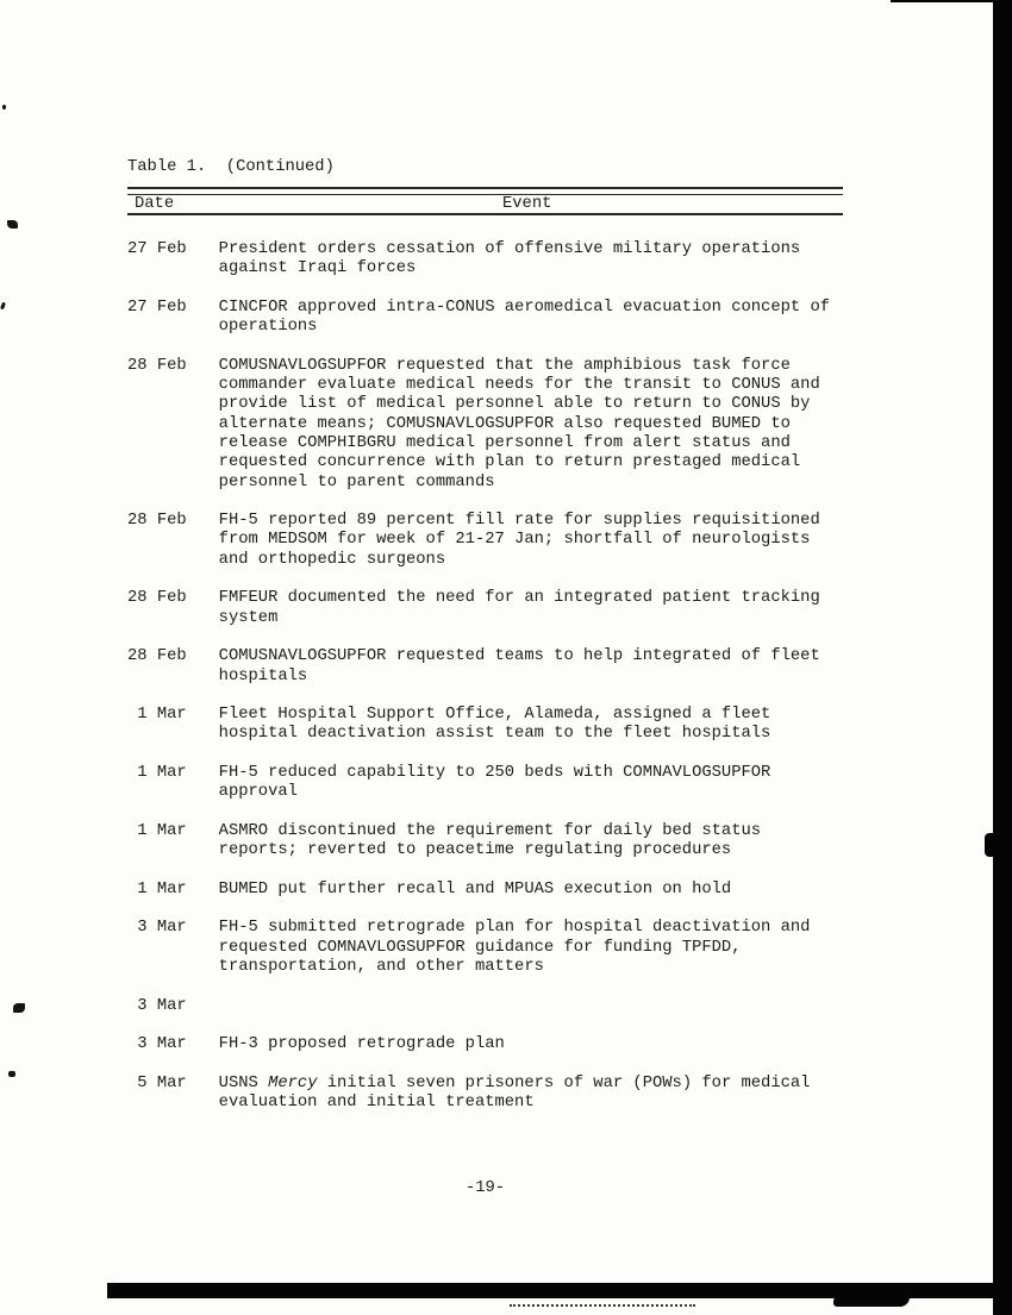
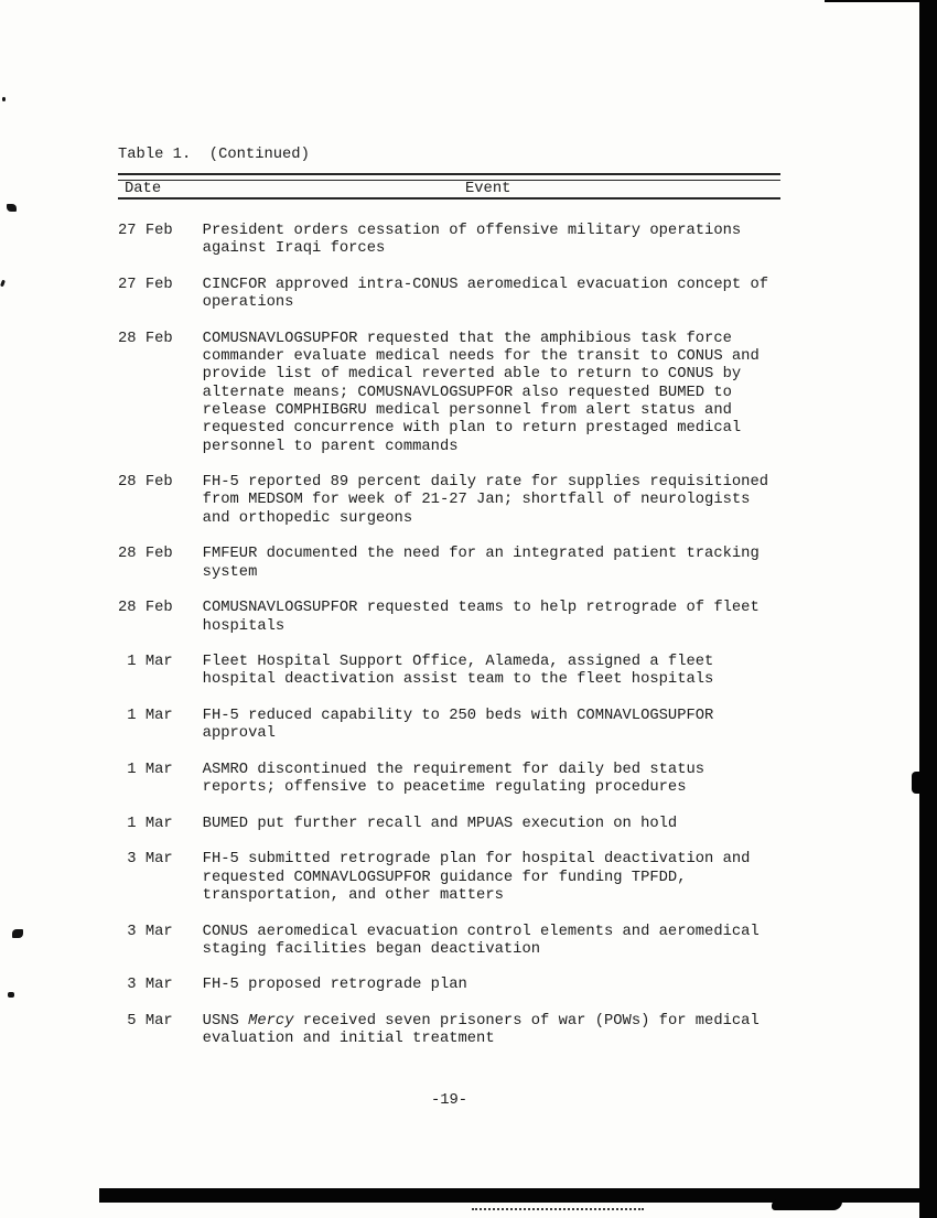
  Table 1. (Continued)
  Date
  Event
  27 Feb
  President orders cessation of offensive military operations against Iraqi forces
  27 Feb
  CINCFOR approved intra-CONUS aeromedical evacuation concept of operations
  28 Feb
- COMUSNAVLOGSUPFOR requested that the amphibious task force commander evaluate medical needs for the transit to CONUS and provide list of medical personnel able to return to CONUS by alternate means; COMUSNAVLOGSUPFOR also requested BUMED to release COMPHIBGRU medical personnel from alert status and requested concurrence with plan to return prestaged medical personnel to parent commands
+ COMUSNAVLOGSUPFOR requested that the amphibious task force commander evaluate medical needs for the transit to CONUS and provide list of medical reverted able to return to CONUS by alternate means; COMUSNAVLOGSUPFOR also requested BUMED to release COMPHIBGRU medical personnel from alert status and requested concurrence with plan to return prestaged medical personnel to parent commands
  28 Feb
- FH-5 reported 89 percent fill rate for supplies requisitioned from MEDSOM for week of 21-27 Jan; shortfall of neurologists and orthopedic surgeons
+ FH-5 reported 89 percent daily rate for supplies requisitioned from MEDSOM for week of 21-27 Jan; shortfall of neurologists and orthopedic surgeons
  28 Feb
  FMFEUR documented the need for an integrated patient tracking system
  28 Feb
- COMUSNAVLOGSUPFOR requested teams to help integrated of fleet hospitals
+ COMUSNAVLOGSUPFOR requested teams to help retrograde of fleet hospitals
  1 Mar
  Fleet Hospital Support Office, Alameda, assigned a fleet hospital deactivation assist team to the fleet hospitals
  1 Mar
  FH-5 reduced capability to 250 beds with COMNAVLOGSUPFOR approval
  1 Mar
- ASMRO discontinued the requirement for daily bed status reports; reverted to peacetime regulating procedures
+ ASMRO discontinued the requirement for daily bed status reports; offensive to peacetime regulating procedures
  1 Mar
  BUMED put further recall and MPUAS execution on hold
  3 Mar
  FH-5 submitted retrograde plan for hospital deactivation and requested COMNAVLOGSUPFOR guidance for funding TPFDD, transportation, and other matters
  3 Mar
+ CONUS aeromedical evacuation control elements and aeromedical staging facilities began deactivation
  3 Mar
- FH-3 proposed retrograde plan
+ FH-5 proposed retrograde plan
  5 Mar
- USNS Mercy initial seven prisoners of war (POWs) for medical evaluation and initial treatment
+ USNS Mercy received seven prisoners of war (POWs) for medical evaluation and initial treatment
  -19-
